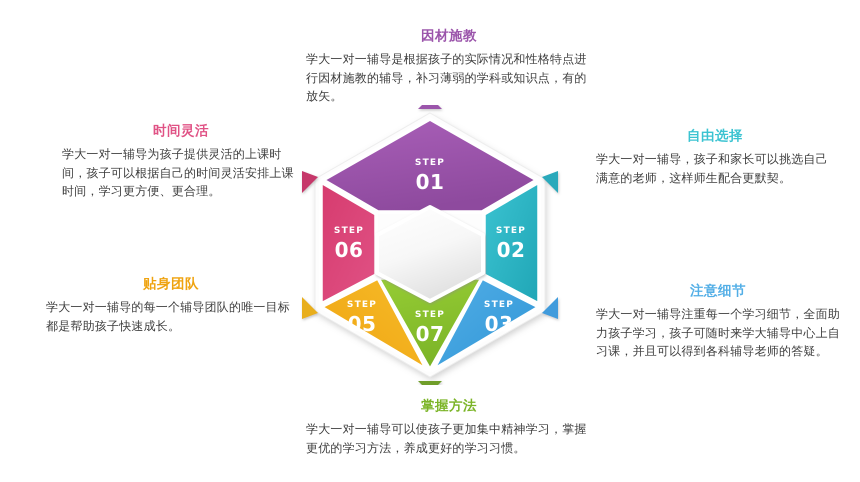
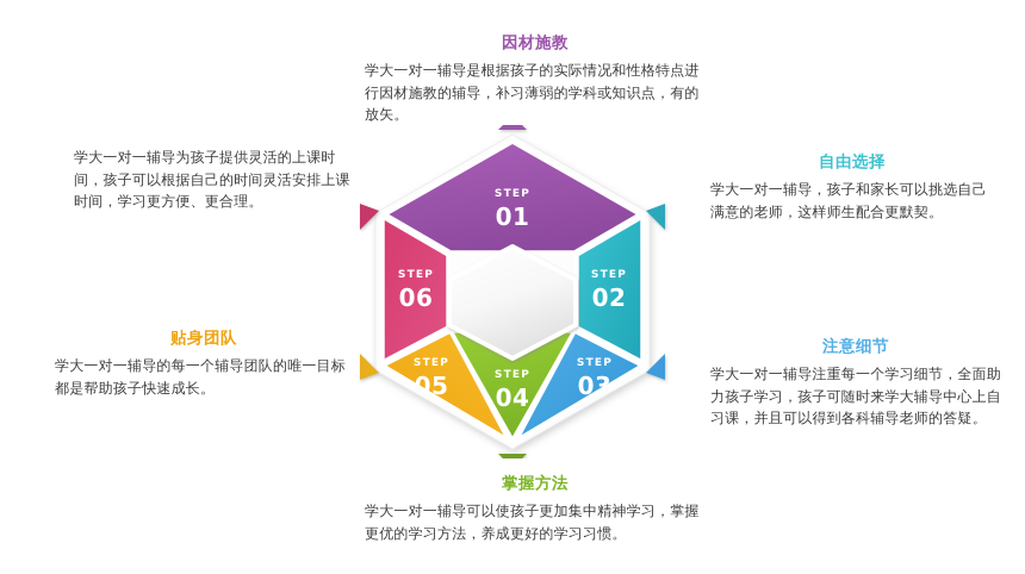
  因材施教
  学大一对一辅导是根据孩子的实际情况和性格特点进行因材施教的辅导，补习薄弱的学科或知识点，有的放矢。
- 时间灵活
  学大一对一辅导为孩子提供灵活的上课时间，孩子可以根据自己的时间灵活安排上课时间，学习更方便、更合理。
  自由选择
  学大一对一辅导，孩子和家长可以挑选自己满意的老师，这样师生配合更默契。
  贴身团队
  学大一对一辅导的每一个辅导团队的唯一目标都是帮助孩子快速成长。
  注意细节
  学大一对一辅导注重每一个学习细节，全面助力孩子学习，孩子可随时来学大辅导中心上自习课，并且可以得到各科辅导老师的答疑。
  掌握方法
  学大一对一辅导可以使孩子更加集中精神学习，掌握更优的学习方法，养成更好的学习习惯。
  STEP
  01
  STEP
  02
  STEP
  03
  STEP
- 07
+ 04
  STEP
  05
  STEP
  06
